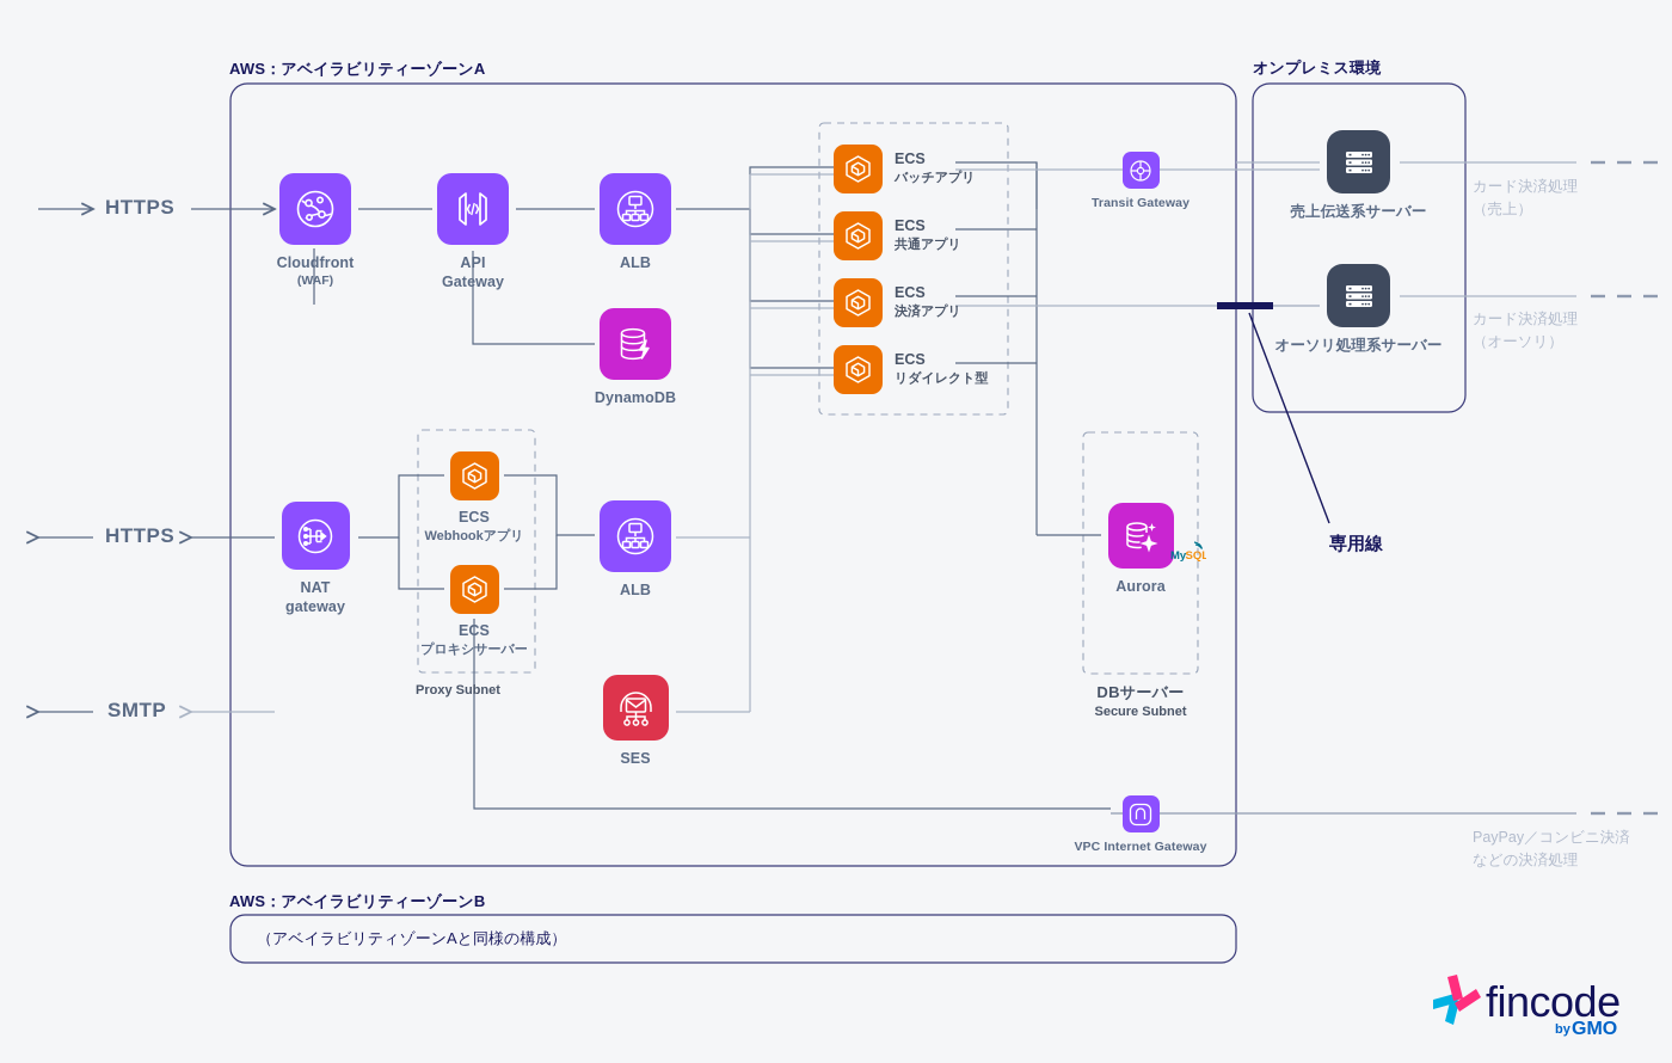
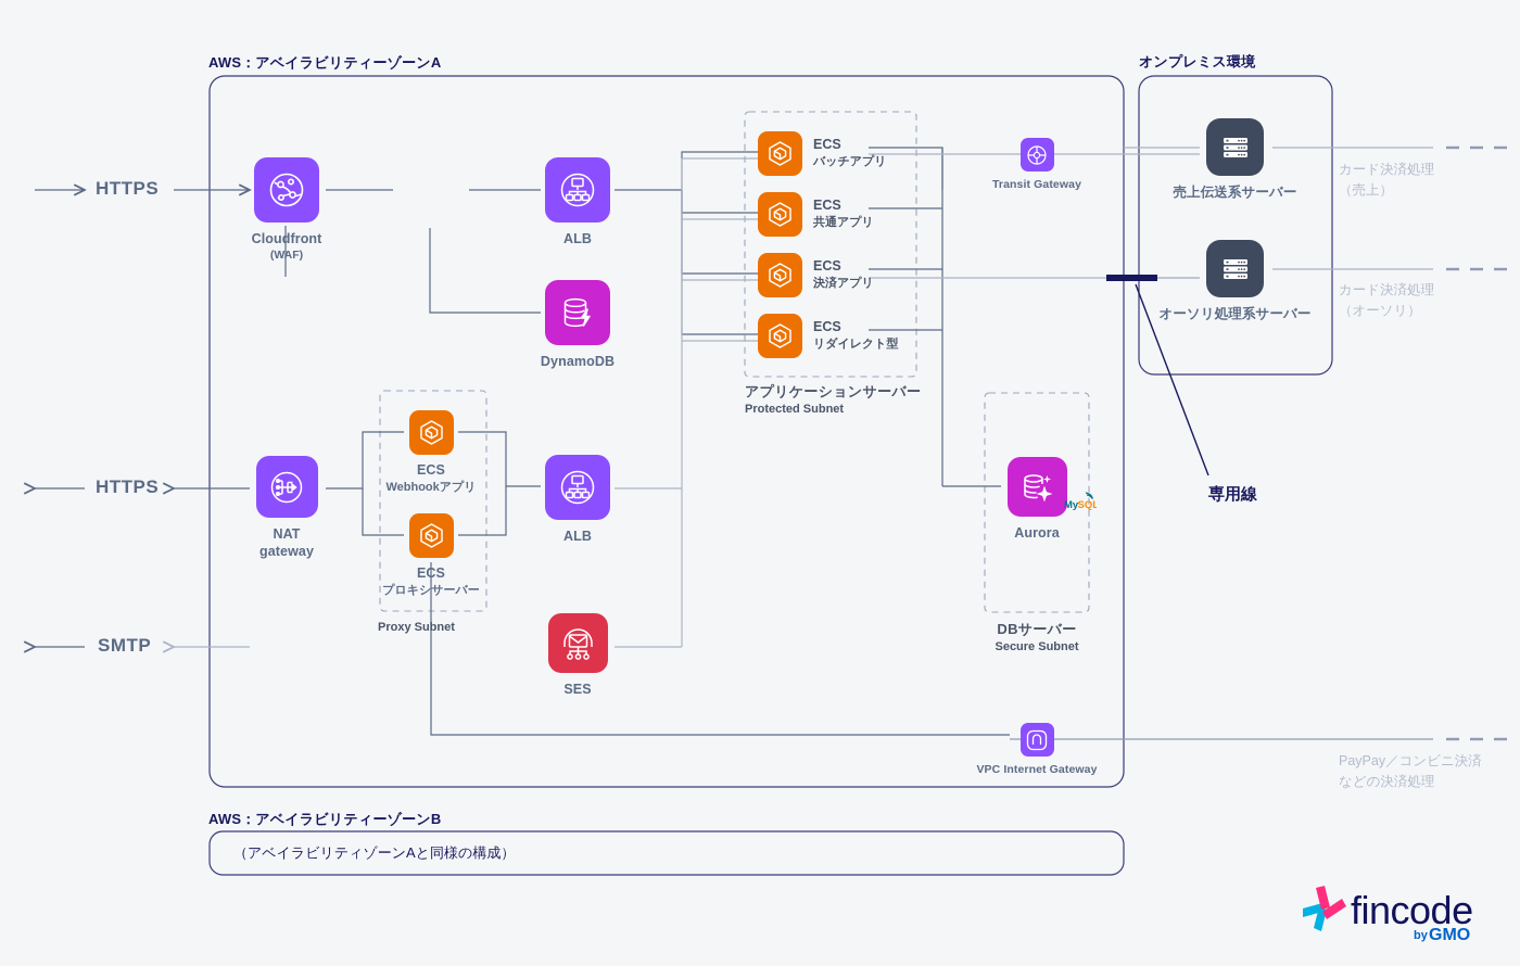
  AWS：アベイラビリティーゾーンA
  AWS：アベイラビリティーゾーンB
  オンプレミス環境
  （アベイラビリティゾーンAと同様の構成）
  HTTPS
  HTTPS
  SMTP
  Cloudfront
  (WAF)
- API Gateway
  ALB
  DynamoDB
  NAT gateway
  ALB
  SES
  My
  SQL
  Aurora
  Transit Gateway
  VPC Internet Gateway
  売上伝送系サーバー
  オーソリ処理系サーバー
  ECS
  バッチアプリ
  ECS
  共通アプリ
  ECS
  決済アプリ
  ECS
  リダイレクト型
+ アプリケーションサーバー
+ Protected Subnet
  ECS
  Webhookアプリ
  ECS
  プロキシサーバー
  Proxy Subnet
  DBサーバー
  Secure Subnet
  カード決済処理
  （売上）
  カード決済処理
  （オーソリ）
  PayPay／コンビニ決済
  などの決済処理
  専用線
  fincode
  by
  GMO
